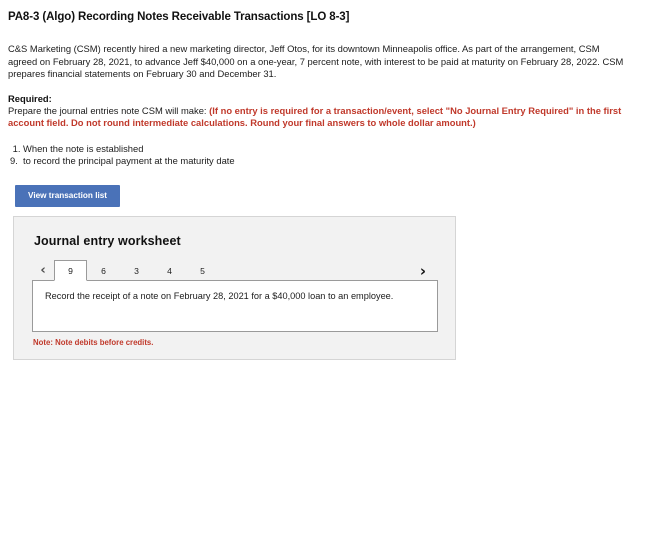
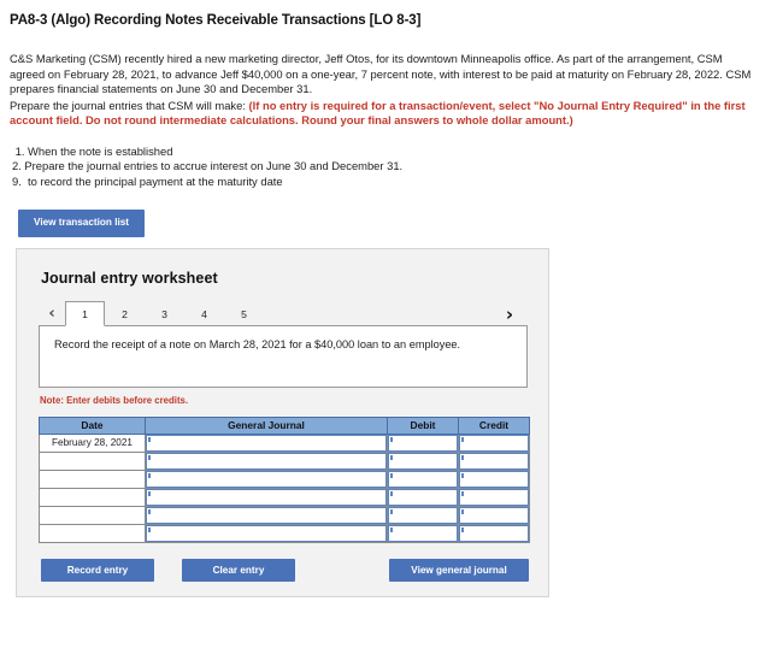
  PA8-3 (Algo) Recording Notes Receivable Transactions [LO 8-3]
- C&S Marketing (CSM) recently hired a new marketing director, Jeff Otos, for its downtown Minneapolis office. As part of the arrangement, CSM agreed on February 28, 2021, to advance Jeff $40,000 on a one-year, 7 percent note, with interest to be paid at maturity on February 28, 2022. CSM prepares financial statements on February 30 and December 31.
+ C&S Marketing (CSM) recently hired a new marketing director, Jeff Otos, for its downtown Minneapolis office. As part of the arrangement, CSM agreed on February 28, 2021, to advance Jeff $40,000 on a one-year, 7 percent note, with interest to be paid at maturity on February 28, 2022. CSM prepares financial statements on June 30 and December 31.
- Required:
- Prepare the journal entries note CSM will make: (If no entry is required for a transaction/event, select "No Journal Entry Required" in the first account field. Do not round intermediate calculations. Round your final answers to whole dollar amount.)
+ Prepare the journal entries that CSM will make: (If no entry is required for a transaction/event, select "No Journal Entry Required" in the first account field. Do not round intermediate calculations. Round your final answers to whole dollar amount.)
  1. When the note is established
+ 2. Prepare the journal entries to accrue interest on June 30 and December 31.
  9. to record the principal payment at the maturity date
  View transaction list
  Journal entry worksheet
  ‹
- 9
+ 1
- 6
+ 2
  3
  4
  5
  ›
- Record the receipt of a note on February 28, 2021 for a $40,000 loan to an employee.
+ Record the receipt of a note on March 28, 2021 for a $40,000 loan to an employee.
- Note: Note debits before credits.
+ Note: Enter debits before credits.
+ Date	General Journal	Debit	Credit
+ February 28, 2021
+ Record entry
+ Clear entry
+ View general journal
